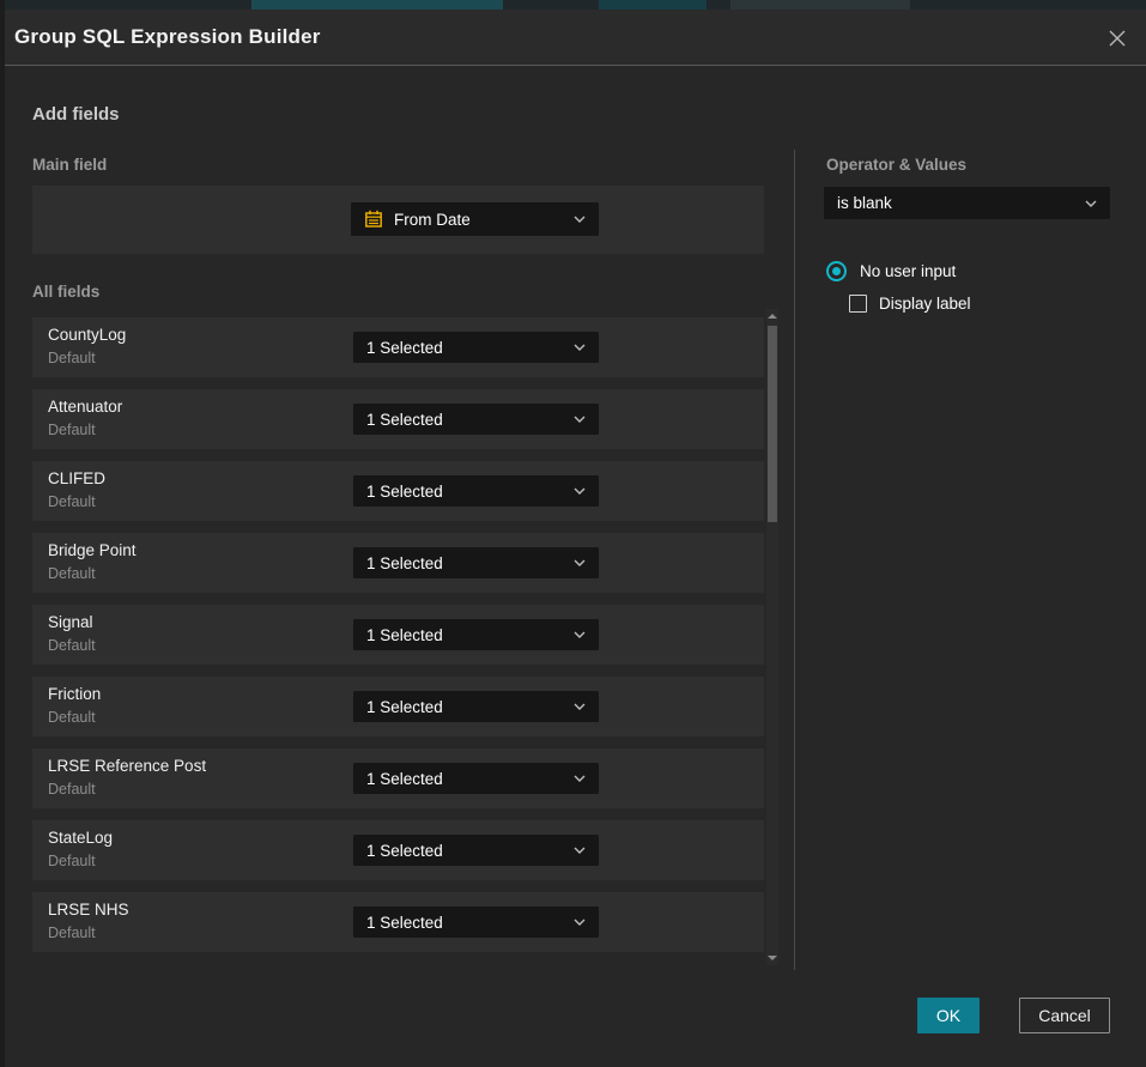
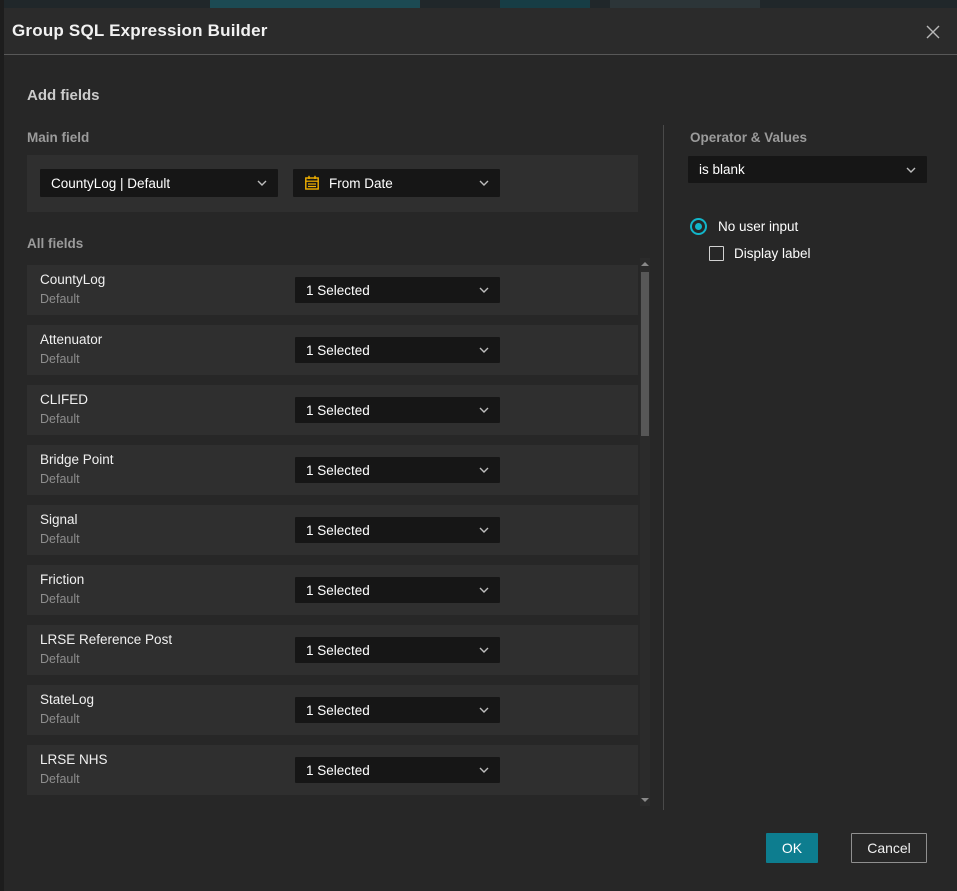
  Group SQL Expression Builder
  Add fields
  Main field
  All fields
  Operator & Values
+ CountyLog | Default
  From Date
  CountyLog
  Default
  1 Selected
  Attenuator
  Default
  1 Selected
  CLIFED
  Default
  1 Selected
  Bridge Point
  Default
  1 Selected
  Signal
  Default
  1 Selected
  Friction
  Default
  1 Selected
  LRSE Reference Post
  Default
  1 Selected
  StateLog
  Default
  1 Selected
  LRSE NHS
  Default
  1 Selected
  is blank
  No user input
  Display label
  OK
  Cancel
